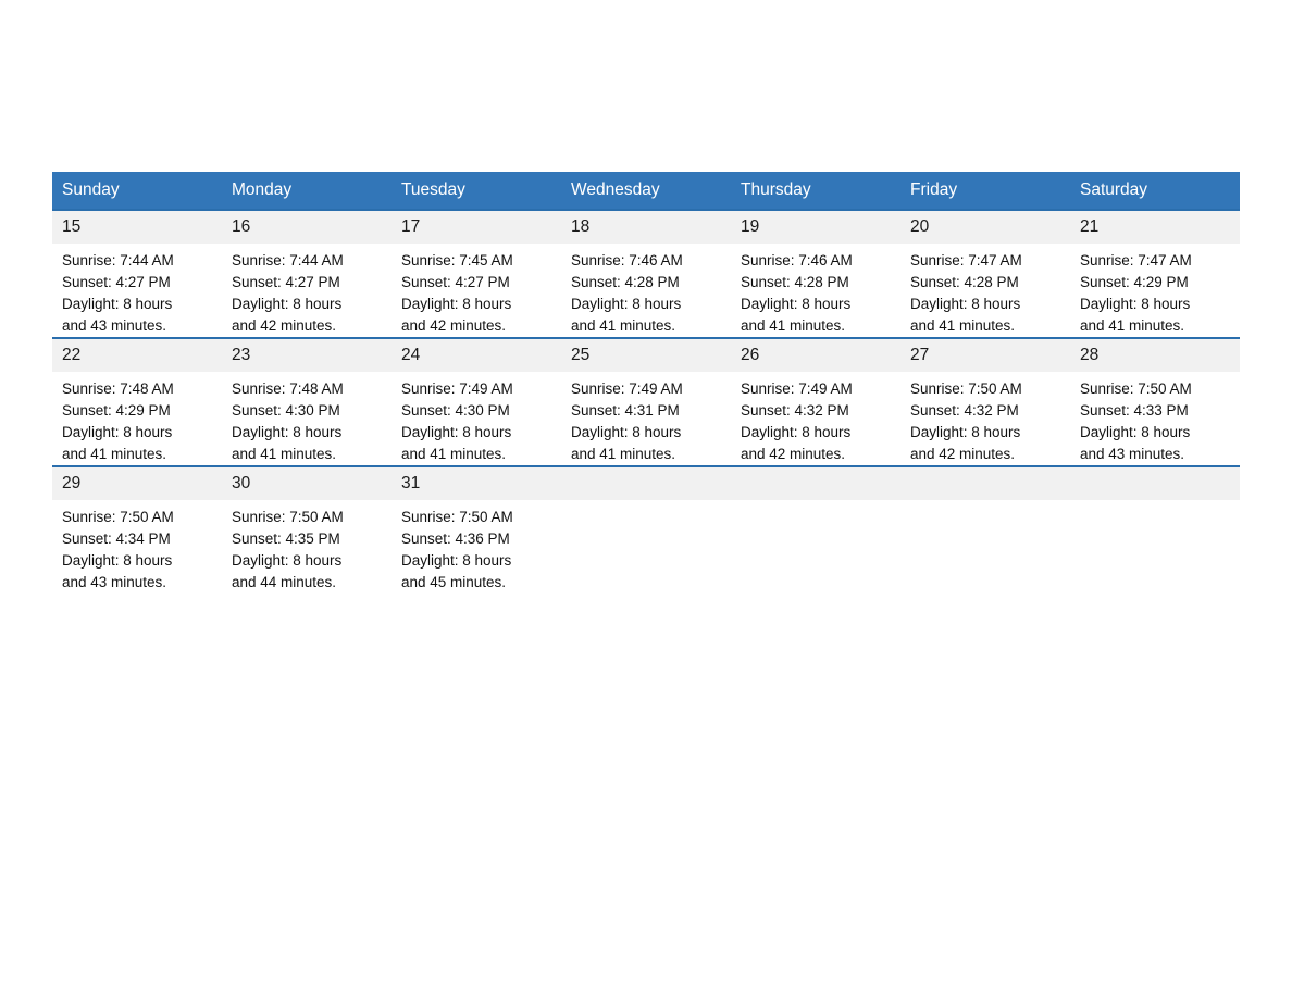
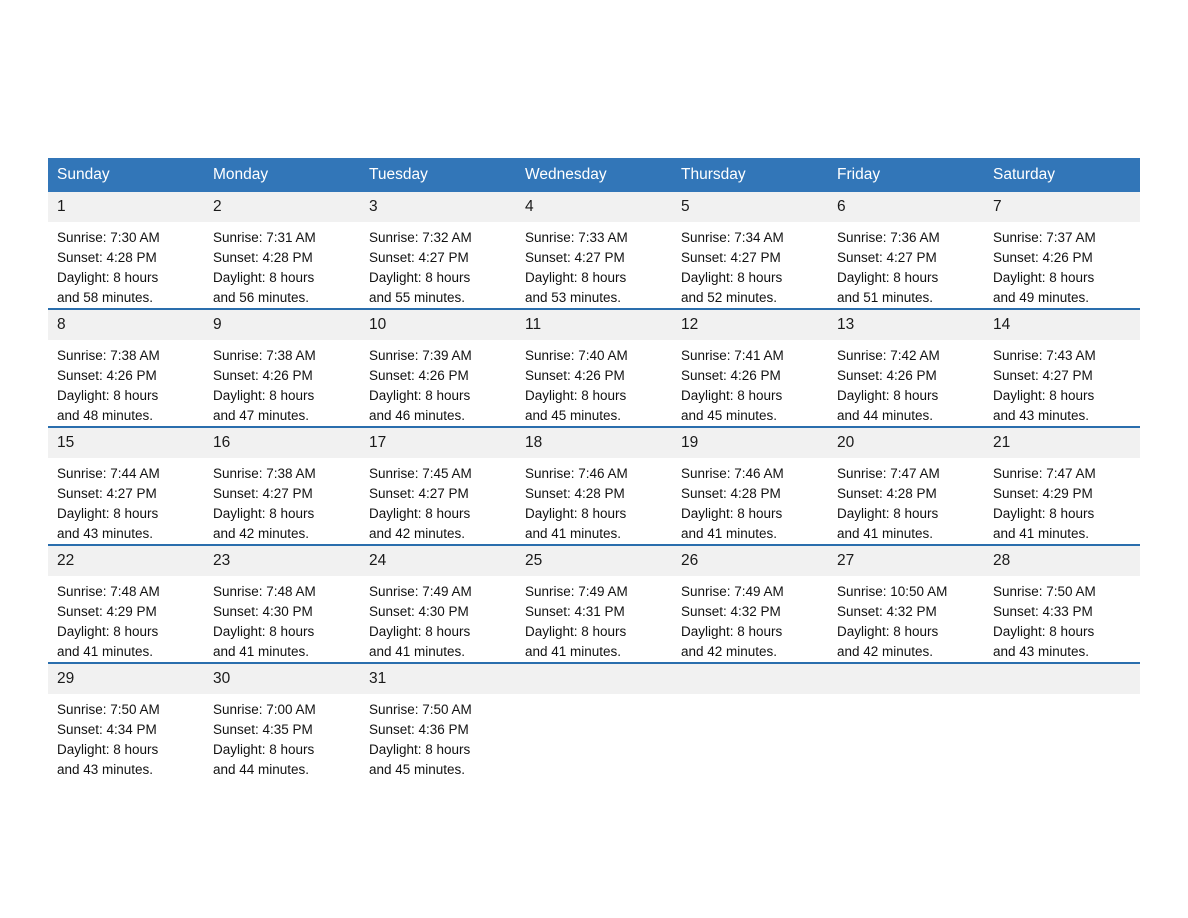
  Sunday	Monday	Tuesday	Wednesday	Thursday	Friday	Saturday
+ 1Sunrise: 7:30 AM Sunset: 4:28 PM Daylight: 8 hours and 58 minutes.	2Sunrise: 7:31 AM Sunset: 4:28 PM Daylight: 8 hours and 56 minutes.	3Sunrise: 7:32 AM Sunset: 4:27 PM Daylight: 8 hours and 55 minutes.	4Sunrise: 7:33 AM Sunset: 4:27 PM Daylight: 8 hours and 53 minutes.	5Sunrise: 7:34 AM Sunset: 4:27 PM Daylight: 8 hours and 52 minutes.	6Sunrise: 7:36 AM Sunset: 4:27 PM Daylight: 8 hours and 51 minutes.	7Sunrise: 7:37 AM Sunset: 4:26 PM Daylight: 8 hours and 49 minutes.
+ 8Sunrise: 7:38 AM Sunset: 4:26 PM Daylight: 8 hours and 48 minutes.	9Sunrise: 7:38 AM Sunset: 4:26 PM Daylight: 8 hours and 47 minutes.	10Sunrise: 7:39 AM Sunset: 4:26 PM Daylight: 8 hours and 46 minutes.	11Sunrise: 7:40 AM Sunset: 4:26 PM Daylight: 8 hours and 45 minutes.	12Sunrise: 7:41 AM Sunset: 4:26 PM Daylight: 8 hours and 45 minutes.	13Sunrise: 7:42 AM Sunset: 4:26 PM Daylight: 8 hours and 44 minutes.	14Sunrise: 7:43 AM Sunset: 4:27 PM Daylight: 8 hours and 43 minutes.
- 15Sunrise: 7:44 AM Sunset: 4:27 PM Daylight: 8 hours and 43 minutes.	16Sunrise: 7:44 AM Sunset: 4:27 PM Daylight: 8 hours and 42 minutes.	17Sunrise: 7:45 AM Sunset: 4:27 PM Daylight: 8 hours and 42 minutes.	18Sunrise: 7:46 AM Sunset: 4:28 PM Daylight: 8 hours and 41 minutes.	19Sunrise: 7:46 AM Sunset: 4:28 PM Daylight: 8 hours and 41 minutes.	20Sunrise: 7:47 AM Sunset: 4:28 PM Daylight: 8 hours and 41 minutes.	21Sunrise: 7:47 AM Sunset: 4:29 PM Daylight: 8 hours and 41 minutes.
+ 15Sunrise: 7:44 AM Sunset: 4:27 PM Daylight: 8 hours and 43 minutes.	16Sunrise: 7:38 AM Sunset: 4:27 PM Daylight: 8 hours and 42 minutes.	17Sunrise: 7:45 AM Sunset: 4:27 PM Daylight: 8 hours and 42 minutes.	18Sunrise: 7:46 AM Sunset: 4:28 PM Daylight: 8 hours and 41 minutes.	19Sunrise: 7:46 AM Sunset: 4:28 PM Daylight: 8 hours and 41 minutes.	20Sunrise: 7:47 AM Sunset: 4:28 PM Daylight: 8 hours and 41 minutes.	21Sunrise: 7:47 AM Sunset: 4:29 PM Daylight: 8 hours and 41 minutes.
- 22Sunrise: 7:48 AM Sunset: 4:29 PM Daylight: 8 hours and 41 minutes.	23Sunrise: 7:48 AM Sunset: 4:30 PM Daylight: 8 hours and 41 minutes.	24Sunrise: 7:49 AM Sunset: 4:30 PM Daylight: 8 hours and 41 minutes.	25Sunrise: 7:49 AM Sunset: 4:31 PM Daylight: 8 hours and 41 minutes.	26Sunrise: 7:49 AM Sunset: 4:32 PM Daylight: 8 hours and 42 minutes.	27Sunrise: 7:50 AM Sunset: 4:32 PM Daylight: 8 hours and 42 minutes.	28Sunrise: 7:50 AM Sunset: 4:33 PM Daylight: 8 hours and 43 minutes.
+ 22Sunrise: 7:48 AM Sunset: 4:29 PM Daylight: 8 hours and 41 minutes.	23Sunrise: 7:48 AM Sunset: 4:30 PM Daylight: 8 hours and 41 minutes.	24Sunrise: 7:49 AM Sunset: 4:30 PM Daylight: 8 hours and 41 minutes.	25Sunrise: 7:49 AM Sunset: 4:31 PM Daylight: 8 hours and 41 minutes.	26Sunrise: 7:49 AM Sunset: 4:32 PM Daylight: 8 hours and 42 minutes.	27Sunrise: 10:50 AM Sunset: 4:32 PM Daylight: 8 hours and 42 minutes.	28Sunrise: 7:50 AM Sunset: 4:33 PM Daylight: 8 hours and 43 minutes.
- 29Sunrise: 7:50 AM Sunset: 4:34 PM Daylight: 8 hours and 43 minutes.	30Sunrise: 7:50 AM Sunset: 4:35 PM Daylight: 8 hours and 44 minutes.	31Sunrise: 7:50 AM Sunset: 4:36 PM Daylight: 8 hours and 45 minutes.
+ 29Sunrise: 7:50 AM Sunset: 4:34 PM Daylight: 8 hours and 43 minutes.	30Sunrise: 7:00 AM Sunset: 4:35 PM Daylight: 8 hours and 44 minutes.	31Sunrise: 7:50 AM Sunset: 4:36 PM Daylight: 8 hours and 45 minutes.
